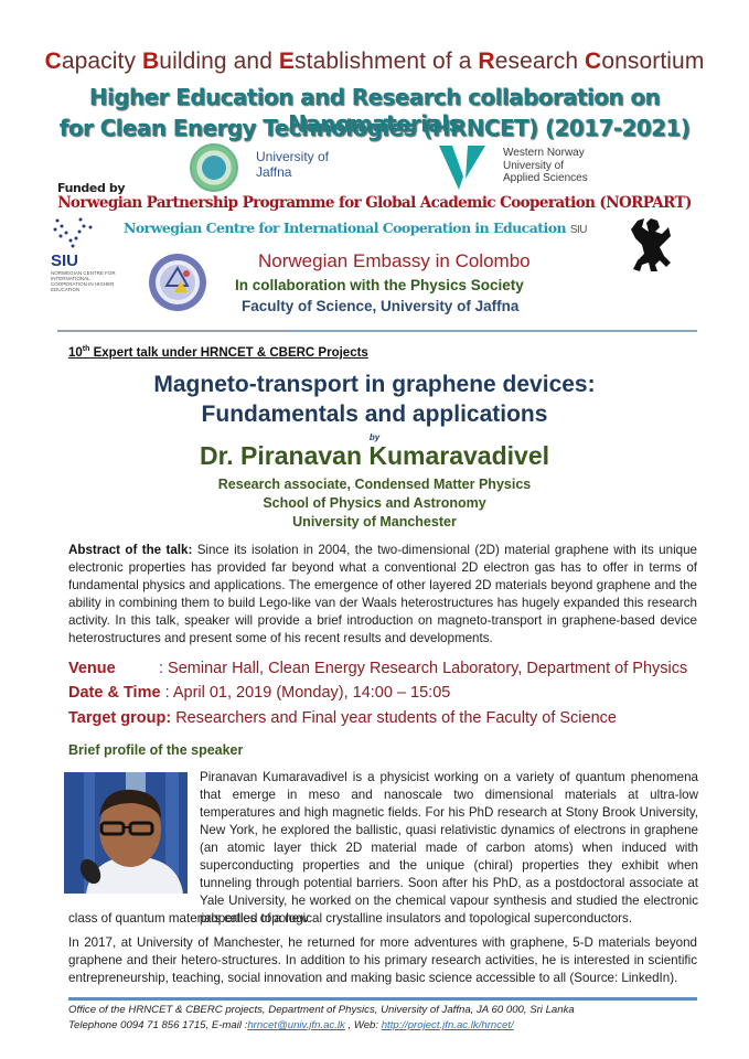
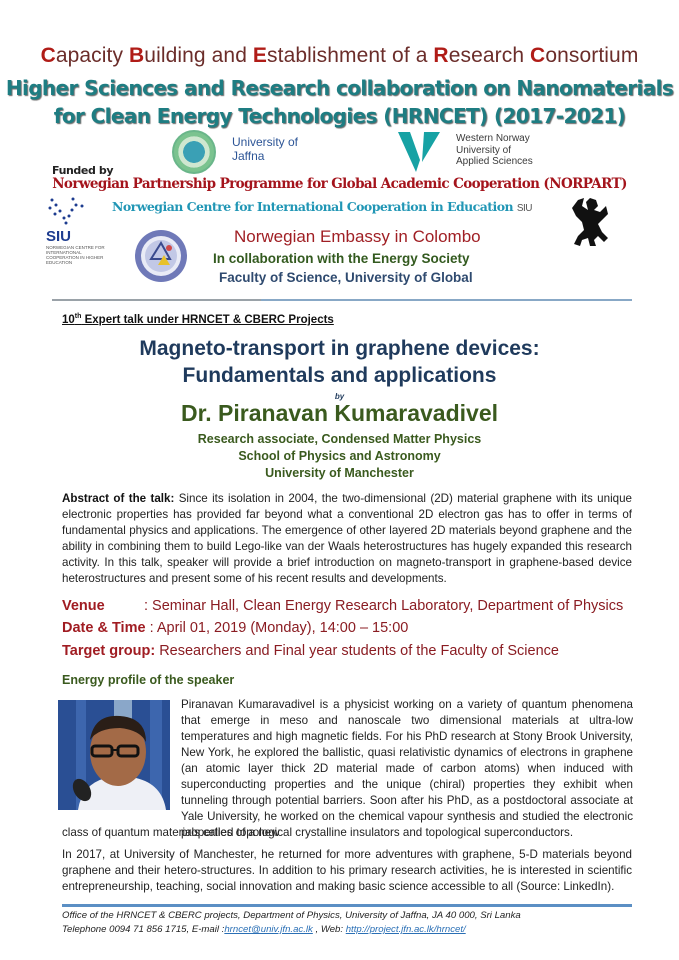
  Capacity Building and Establishment of a Research Consortium
- Higher Education and Research collaboration on Nanomaterials
+ Higher Sciences and Research collaboration on Nanomaterials
  for Clean Energy Technologies (HRNCET) (2017-2021)
  University of
  Jaffna
  Western Norway
  University of
  Applied Sciences
  Funded by
  Norwegian Partnership Programme for Global Academic Cooperation (NORPART)
  SIU
  Norwegian Centre for International Cooperation in Education SIU
  Norwegian Embassy in Colombo
- In collaboration with the Physics Society
+ In collaboration with the Energy Society
- Faculty of Science, University of Jaffna
+ Faculty of Science, University of Global
  10 Expert talk under HRNCET & CBERC Projects
  Magneto-transport in graphene devices:
  Fundamentals and applications
  by
  Dr. Piranavan Kumaravadivel
  Research associate, Condensed Matter Physics
  School of Physics and Astronomy
  University of Manchester
  Abstract of the talk: Since its isolation in 2004, the two-dimensional (2D) material graphene with its unique electronic properties has provided far beyond what a conventional 2D electron gas has to offer in terms of fundamental physics and applications. The emergence of other layered 2D materials beyond graphene and the ability in combining them to build Lego-like van der Waals heterostructures has hugely expanded this research activity. In this talk, speaker will provide a brief introduction on magneto-transport in graphene-based device heterostructures and present some of his recent results and developments.
  Venue : Seminar Hall, Clean Energy Research Laboratory, Department of Physics
- Date & Time : April 01, 2019 (Monday), 14:00 – 15:05
+ Date & Time : April 01, 2019 (Monday), 14:00 – 15:00
  Target group: Researchers and Final year students of the Faculty of Science
- Brief profile of the speaker
+ Energy profile of the speaker
  Piranavan Kumaravadivel is a physicist working on a variety of quantum phenomena that emerge in meso and nanoscale two dimensional materials at ultra-low temperatures and high magnetic fields. For his PhD research at Stony Brook University, New York, he explored the ballistic, quasi relativistic dynamics of electrons in graphene (an atomic layer thick 2D material made of carbon atoms) when induced with superconducting properties and the unique (chiral) properties they exhibit when tunneling through potential barriers. Soon after his PhD, as a postdoctoral associate at Yale University, he worked on the chemical vapour synthesis and studied the electronic properties of a new
  class of quantum materials called topological crystalline insulators and topological superconductors.
  In 2017, at University of Manchester, he returned for more adventures with graphene, 5-D materials beyond graphene and their hetero-structures. In addition to his primary research activities, he is interested in scientific entrepreneurship, teaching, social innovation and making basic science accessible to all (Source: LinkedIn).
- Office of the HRNCET & CBERC projects, Department of Physics, University of Jaffna, JA 60 000, Sri Lanka
+ Office of the HRNCET & CBERC projects, Department of Physics, University of Jaffna, JA 40 000, Sri Lanka
  Telephone 0094 71 856 1715, E-mail :hrncet@univ.jfn.ac.lk , Web: http://project.jfn.ac.lk/hrncet/
